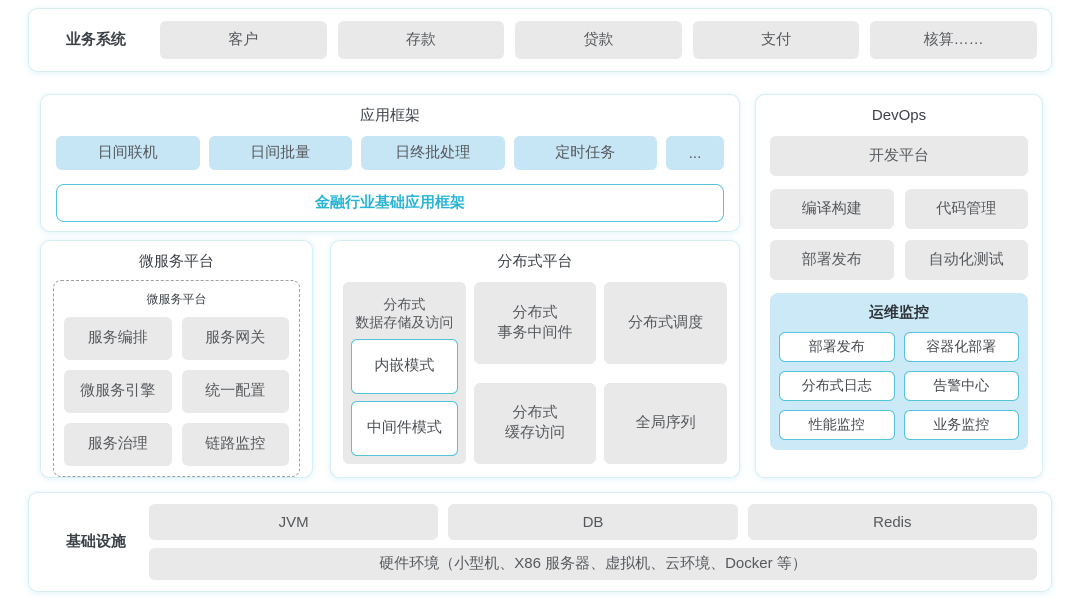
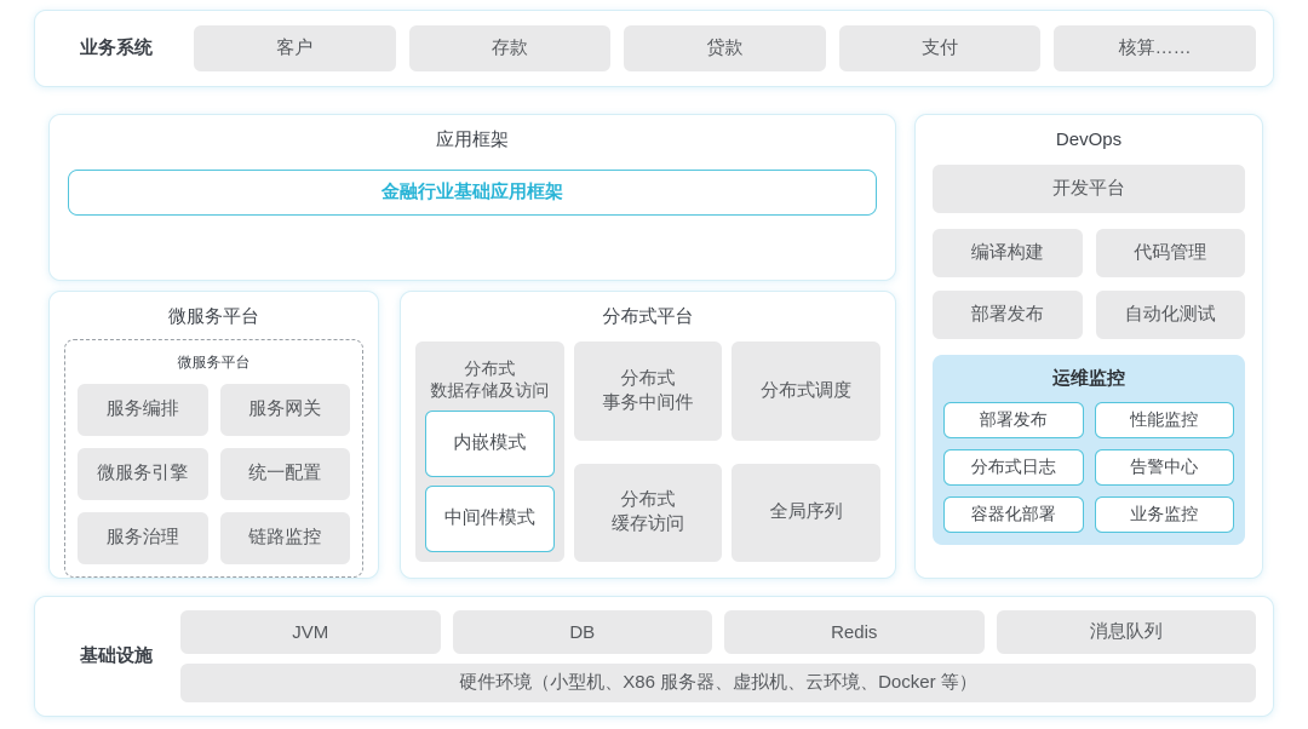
  业务系统
  客户
  存款
  贷款
  支付
  核算……
  应用框架
- 日间联机
- 日间批量
- 日终批处理
- 定时任务
- ...
  金融行业基础应用框架
  DevOps
  开发平台
  编译构建
  代码管理
  部署发布
  自动化测试
  运维监控
  部署发布
- 容器化部署
+ 性能监控
  分布式日志
  告警中心
- 性能监控
+ 容器化部署
  业务监控
  微服务平台
  微服务平台
  服务编排
  服务网关
  微服务引擎
  统一配置
  服务治理
  链路监控
  分布式平台
  分布式
  数据存储及访问
  内嵌模式
  中间件模式
  分布式
  事务中间件
  分布式
  缓存访问
  分布式调度
  全局序列
  基础设施
  JVM
  DB
  Redis
+ 消息队列
  硬件环境（小型机、X86 服务器、虚拟机、云环境、Docker 等）
